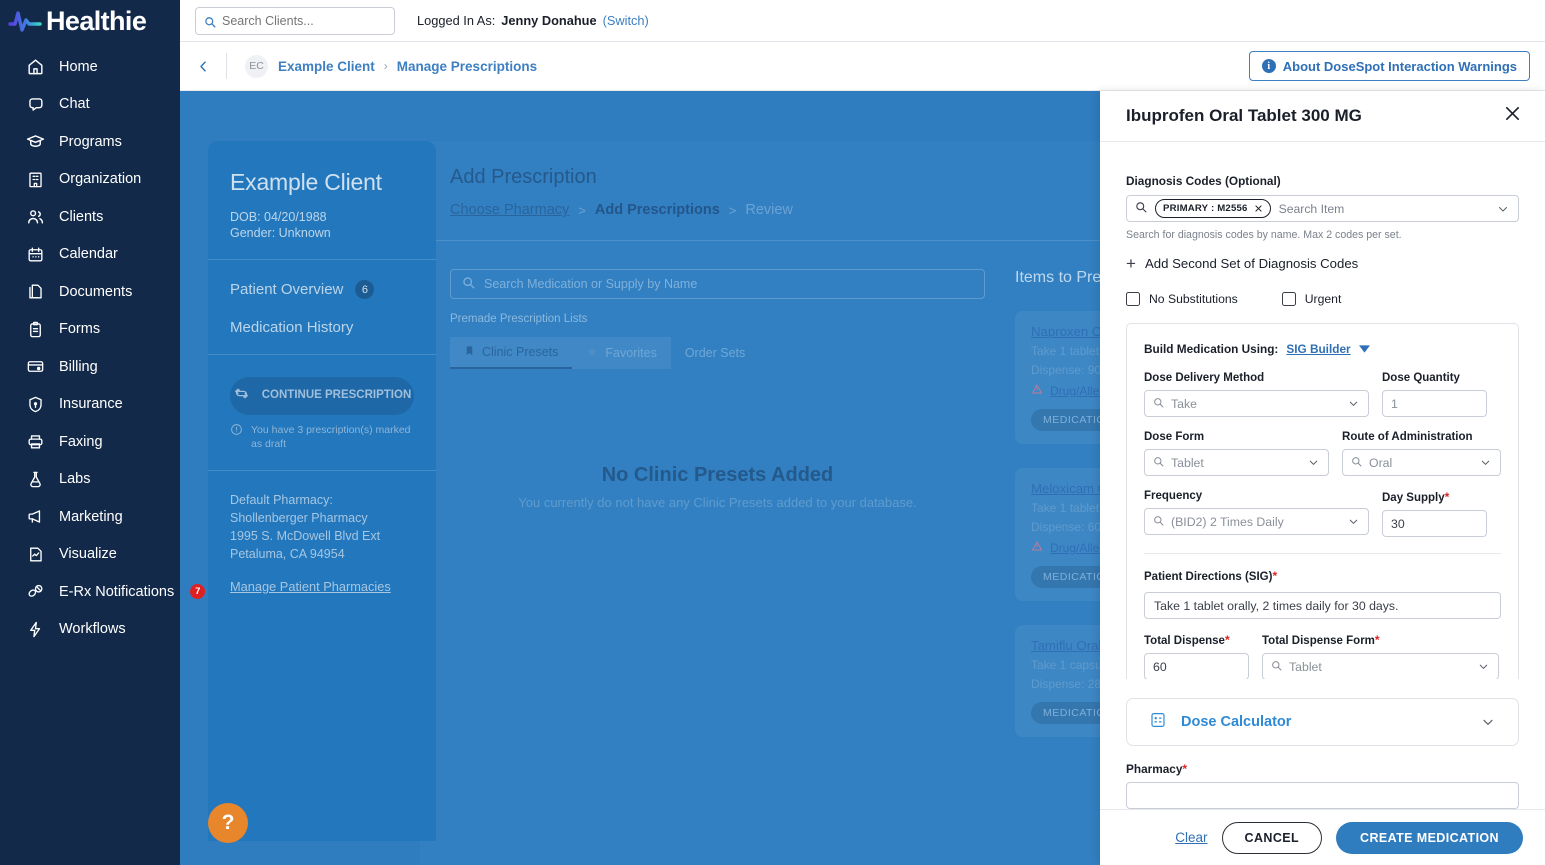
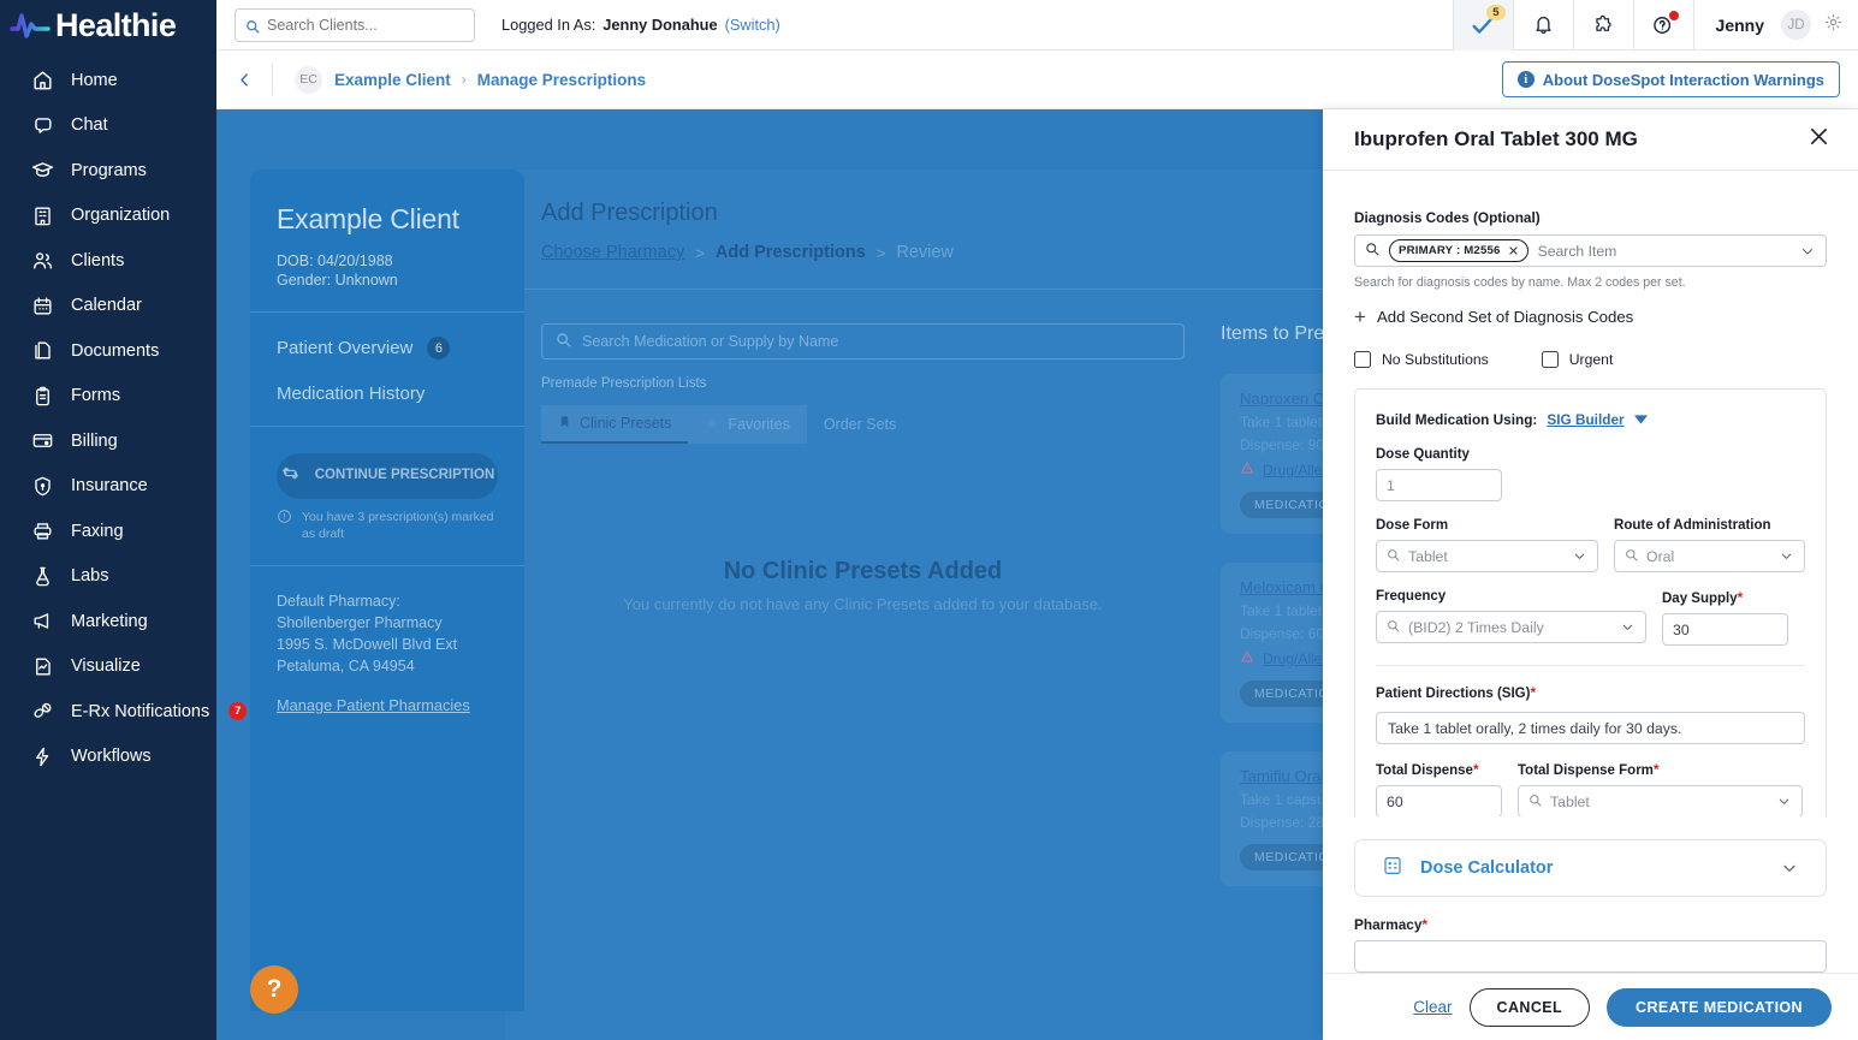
  Healthie
  Home
  Chat
  Programs
  Organization
  Clients
  Calendar
  Documents
  Forms
  Billing
  Insurance
  Faxing
  Labs
  Marketing
  Visualize
  E-Rx Notifications
  7
  Workflows
  Search Clients...
  Logged In As:
  Jenny Donahue
  (Switch)
+ 5
+ Jenny
+ JD
  EC
  Example Client
  ›
  Manage Prescriptions
  i
  About DoseSpot Interaction Warnings
  Add Prescription
  Choose Pharmacy
  >
  Add Prescriptions
  >
  Review
  Search Medication or Supply by Name
  Premade Prescription Lists
  Clinic Presets
  Favorites
  Order Sets
  No Clinic Presets Added
  You currently do not have any Clinic Presets added to your database.
  Naproxen O
  Take 1 tablet
  Dispense: 90
  Drug/Alle
  MEDICATI
  Meloxicam
  Take 1 tablet
  Dispense: 60
  Drug/Alle
  MEDICATI
  Tamiflu Ora
  Take 1 capsu
  Dispense: 28
  MEDICATI
  Example Client
  DOB: 04/20/1988
  Gender: Unknown
  Patient Overview
  6
  Medication History
  CONTINUE PRESCRIPTION
  You have 3 prescription(s) marked as draft
  Default Pharmacy:
  Shollenberger Pharmacy
  1995 S. McDowell Blvd Ext
  Petaluma, CA 94954
  Manage Patient Pharmacies
  ?
  Ibuprofen Oral Tablet 300 MG
  Diagnosis Codes (Optional)
  PRIMARY : M2556
  Search Item
  Search for diagnosis codes by name. Max 2 codes per set.
  +
  Add Second Set of Diagnosis Codes
  No Substitutions
  Urgent
  Build Medication Using:
  SIG Builder
- Dose Delivery Method
- Take
  Dose Quantity
  1
  Dose Form
  Tablet
  Route of Administration
  Oral
  Frequency
  (BID2) 2 Times Daily
  Day Supply*
  30
  Patient Directions (SIG)*
  Take 1 tablet orally, 2 times daily for 30 days.
  Total Dispense*
  60
  Total Dispense Form*
  Tablet
  Dose Calculator
  Pharmacy*
  Clear
  CANCEL
  CREATE MEDICATION
